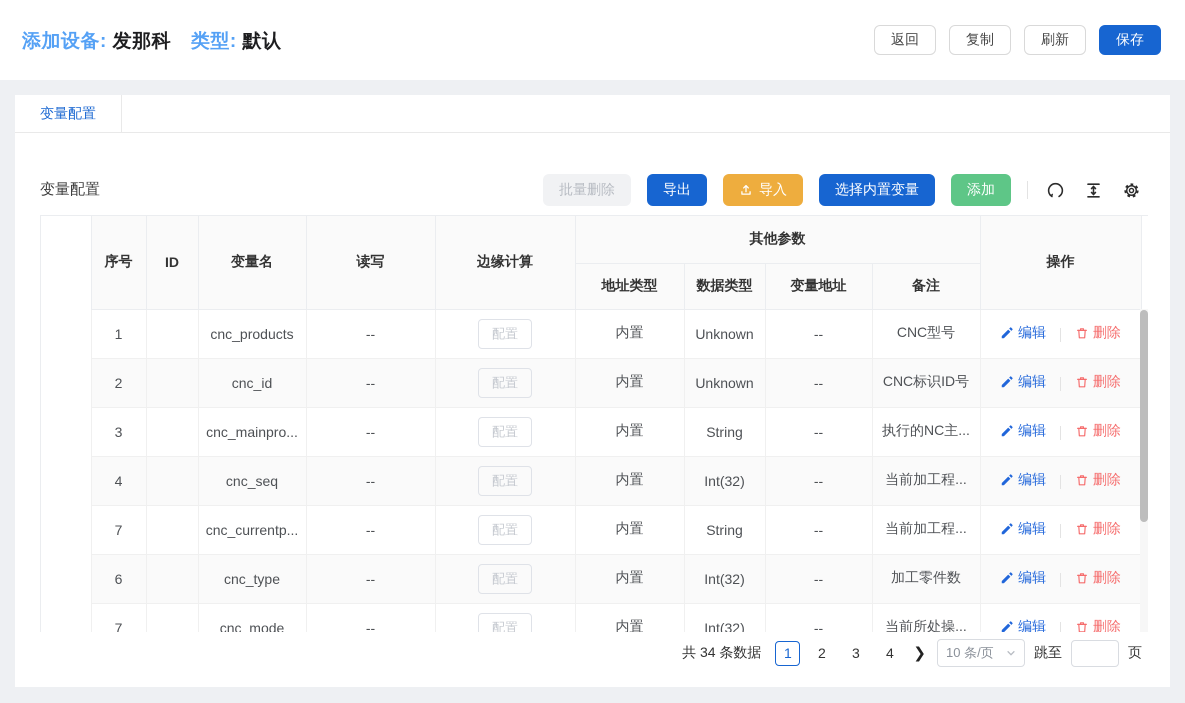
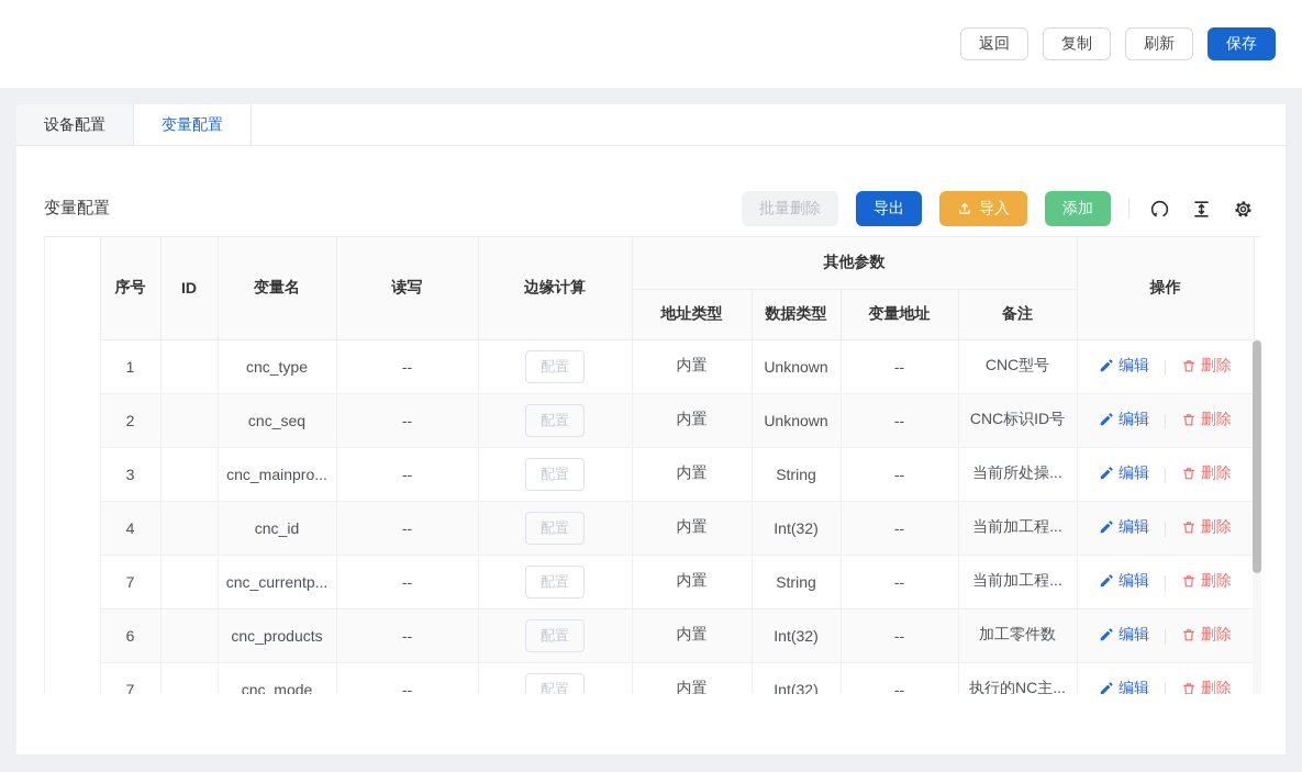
- 添加设备: 发那科 类型: 默认
  返回
  复制
  刷新
  保存
+ 设备配置
  变量配置
  变量配置
  批量删除
  导出
  导入
- 选择内置变量
  添加
  	序号	ID	变量名	读写	边缘计算	其他参数	操作
  地址类型	数据类型	变量地址	备注
- 	1		cnc_products	--	配置	内置	Unknown	--	CNC型号	编辑 删除
+ 	1		cnc_type	--	配置	内置	Unknown	--	CNC型号	编辑 删除
- 	2		cnc_id	--	配置	内置	Unknown	--	CNC标识ID号	编辑 删除
+ 	2		cnc_seq	--	配置	内置	Unknown	--	CNC标识ID号	编辑 删除
- 	3		cnc_mainpro...	--	配置	内置	String	--	执行的NC主...	编辑 删除
+ 	3		cnc_mainpro...	--	配置	内置	String	--	当前所处操...	编辑 删除
- 	4		cnc_seq	--	配置	内置	Int(32)	--	当前加工程...	编辑 删除
+ 	4		cnc_id	--	配置	内置	Int(32)	--	当前加工程...	编辑 删除
  	7		cnc_currentp...	--	配置	内置	String	--	当前加工程...	编辑 删除
- 	6		cnc_type	--	配置	内置	Int(32)	--	加工零件数	编辑 删除
+ 	6		cnc_products	--	配置	内置	Int(32)	--	加工零件数	编辑 删除
- 	7		cnc_mode	--	配置	内置	Int(32)	--	当前所处操...	编辑 删除
+ 	7		cnc_mode	--	配置	内置	Int(32)	--	执行的NC主...	编辑 删除
- 共 34 条数据
- 1
- 2
- 3
- 4
- ❯
- 10 条/页
- 跳至
- 页
